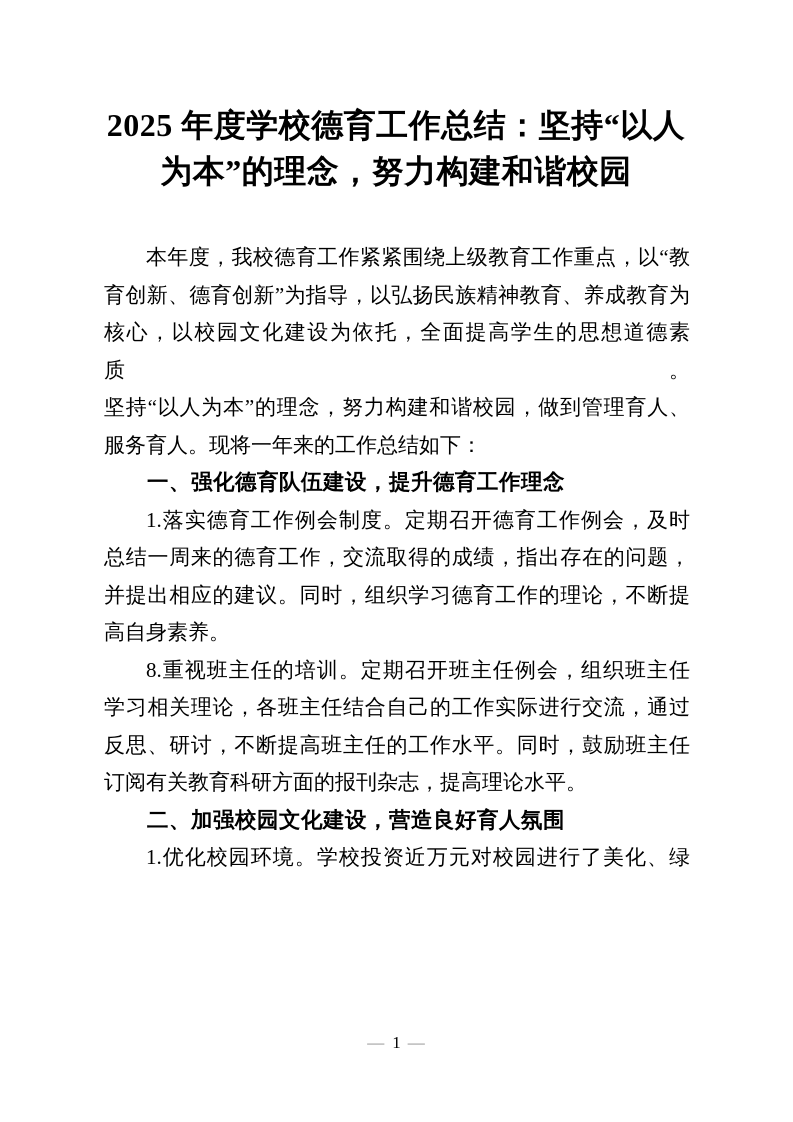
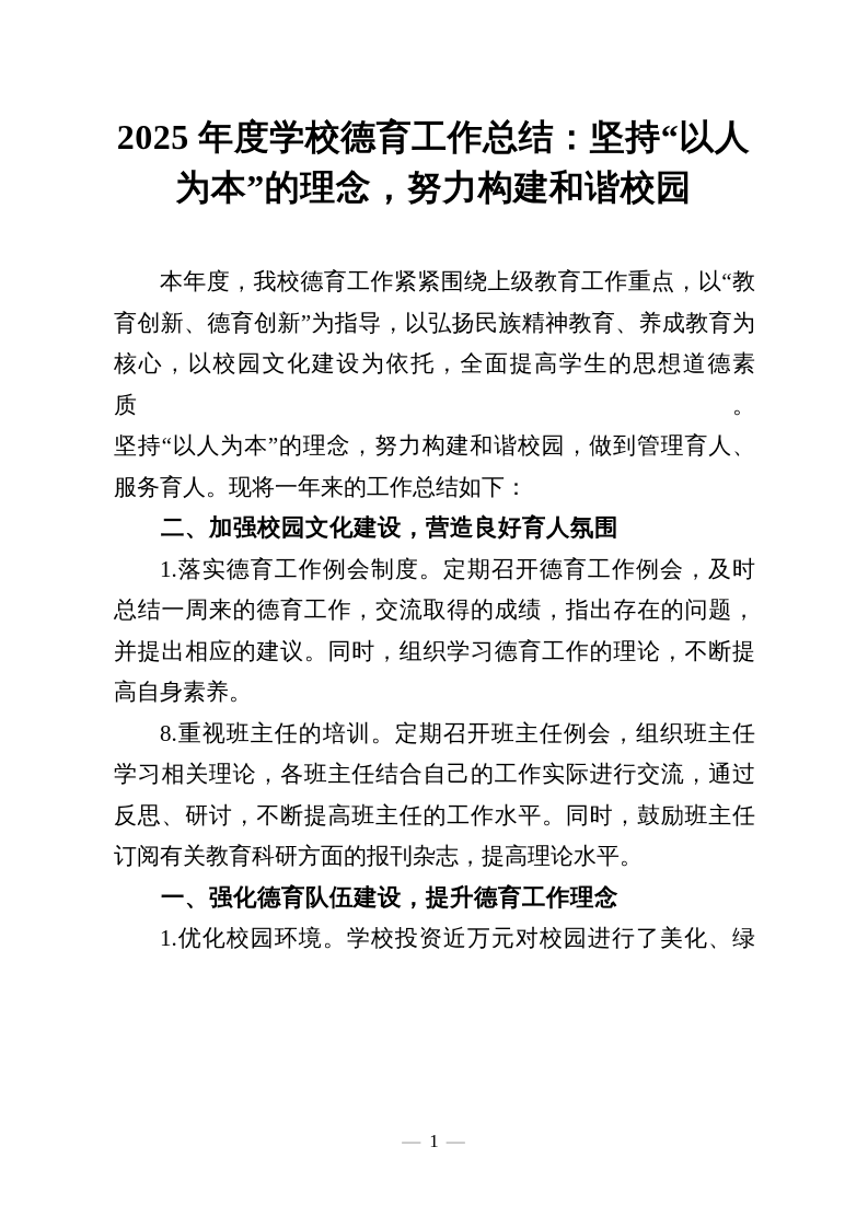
  2025 年度学校德育工作总结：坚持“以人
  为本”的理念，努力构建和谐校园
  本年度，我校德育工作紧紧围绕上级教育工作重点，以“教
  育创新、德育创新”为指导，以弘扬民族精神教育、养成教育为
  核心，以校园文化建设为依托，全面提高学生的思想道德素质。
  坚持“以人为本”的理念，努力构建和谐校园，做到管理育人、
  服务育人。现将一年来的工作总结如下：
- 一、强化德育队伍建设，提升德育工作理念
+ 二、加强校园文化建设，营造良好育人氛围
  1.落实德育工作例会制度。定期召开德育工作例会，及时
  总结一周来的德育工作，交流取得的成绩，指出存在的问题，
  并提出相应的建议。同时，组织学习德育工作的理论，不断提
  高自身素养。
  8.重视班主任的培训。定期召开班主任例会，组织班主任
  学习相关理论，各班主任结合自己的工作实际进行交流，通过
  反思、研讨，不断提高班主任的工作水平。同时，鼓励班主任
  订阅有关教育科研方面的报刊杂志，提高理论水平。
- 二、加强校园文化建设，营造良好育人氛围
+ 一、强化德育队伍建设，提升德育工作理念
  1.优化校园环境。学校投资近万元对校园进行了美化、绿
  — 1 —
